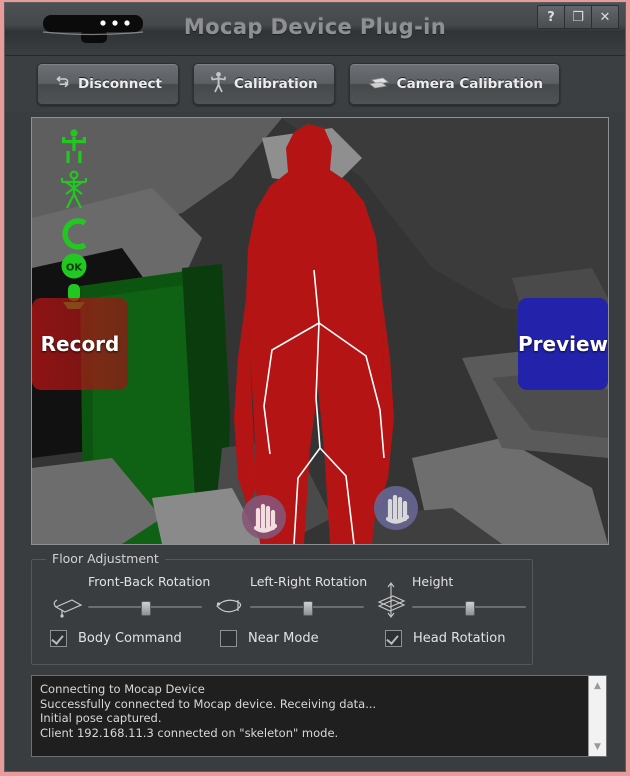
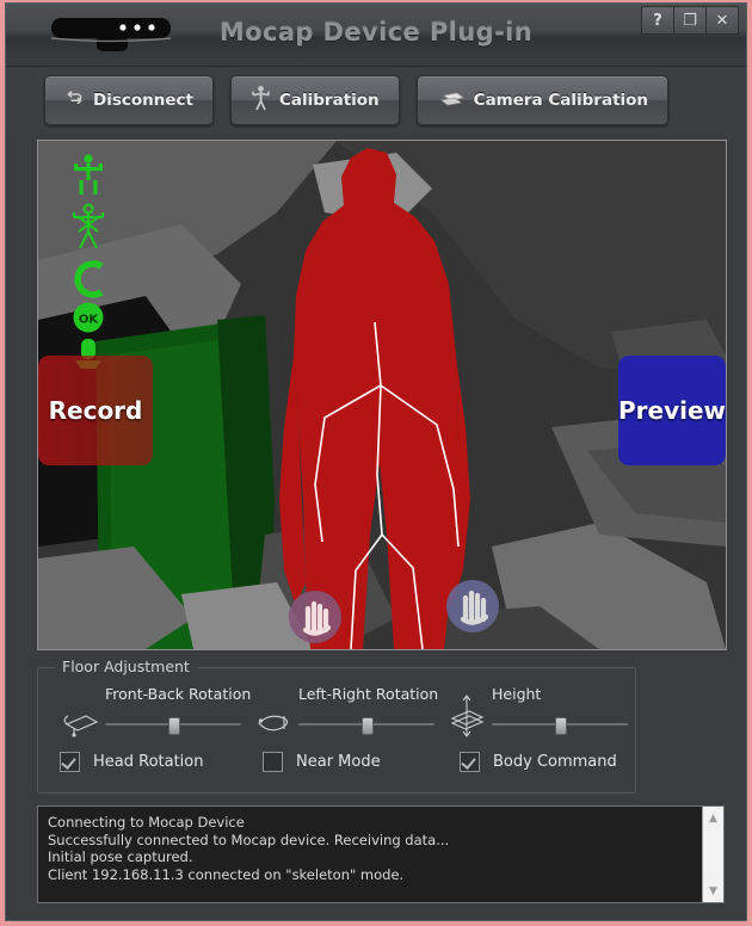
  Mocap Device Plug-in
  ?
  ❐
  ✕
  Disconnect
  Calibration
  Camera Calibration
  OK
  Record
  Preview
  Floor Adjustment
  Front-Back Rotation
  Left-Right Rotation
  Height
- Body Command
+ Head Rotation
  Near Mode
- Head Rotation
+ Body Command
  Connecting to Mocap Device
  Successfully connected to Mocap device. Receiving data...
  Initial pose captured.
  Client 192.168.11.3 connected on "skeleton" mode.
  ▲
  ▼
